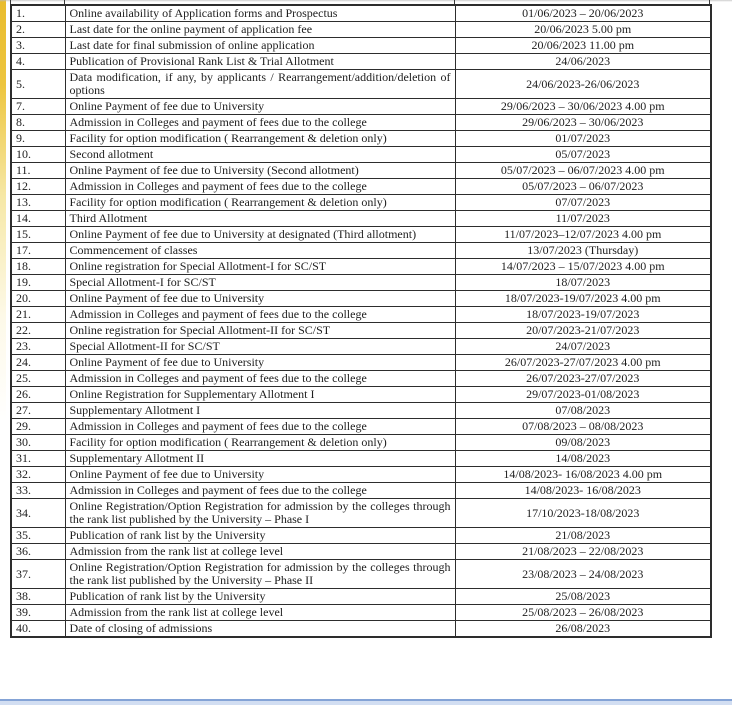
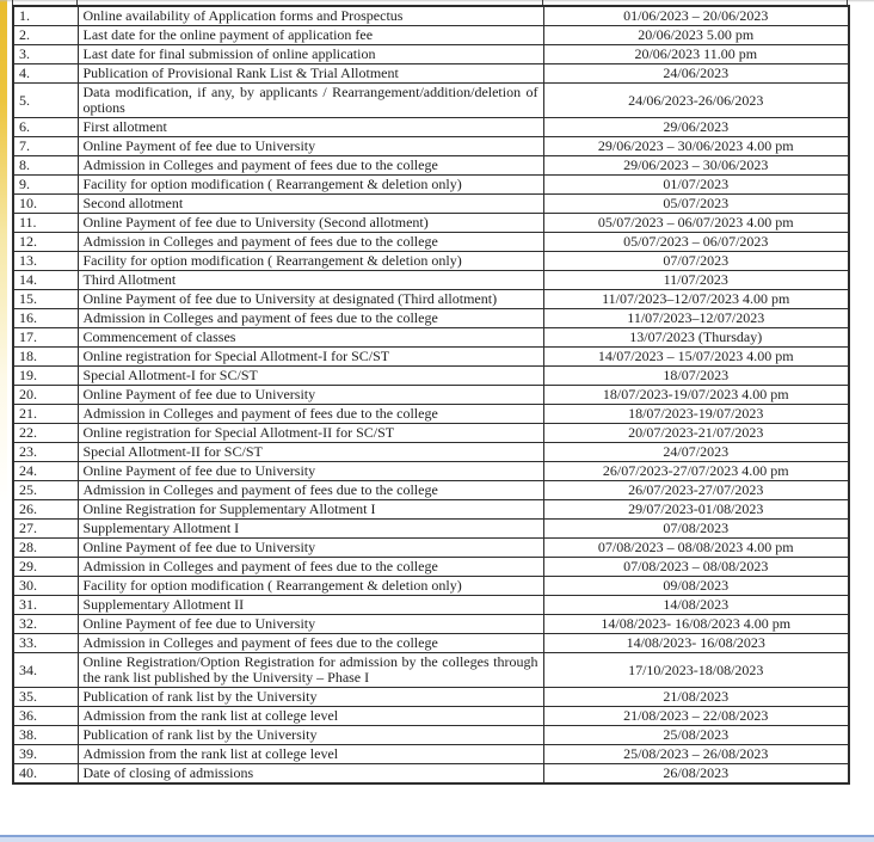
  1.	Online availability of Application forms and Prospectus	01/06/2023 – 20/06/2023
  2.	Last date for the online payment of application fee	20/06/2023 5.00 pm
  3.	Last date for final submission of online application	20/06/2023 11.00 pm
  4.	Publication of Provisional Rank List & Trial Allotment	24/06/2023
  5.	Data modification, if any, by applicants / Rearrangement/addition/deletion of options	24/06/2023-26/06/2023
+ 6.	First allotment	29/06/2023
  7.	Online Payment of fee due to University	29/06/2023 – 30/06/2023 4.00 pm
  8.	Admission in Colleges and payment of fees due to the college	29/06/2023 – 30/06/2023
  9.	Facility for option modification ( Rearrangement & deletion only)	01/07/2023
  10.	Second allotment	05/07/2023
  11.	Online Payment of fee due to University (Second allotment)	05/07/2023 – 06/07/2023 4.00 pm
  12.	Admission in Colleges and payment of fees due to the college	05/07/2023 – 06/07/2023
  13.	Facility for option modification ( Rearrangement & deletion only)	07/07/2023
  14.	Third Allotment	11/07/2023
  15.	Online Payment of fee due to University at designated (Third allotment)	11/07/2023–12/07/2023 4.00 pm
+ 16.	Admission in Colleges and payment of fees due to the college	11/07/2023–12/07/2023
  17.	Commencement of classes	13/07/2023 (Thursday)
  18.	Online registration for Special Allotment-I for SC/ST	14/07/2023 – 15/07/2023 4.00 pm
  19.	Special Allotment-I for SC/ST	18/07/2023
  20.	Online Payment of fee due to University	18/07/2023-19/07/2023 4.00 pm
  21.	Admission in Colleges and payment of fees due to the college	18/07/2023-19/07/2023
  22.	Online registration for Special Allotment-II for SC/ST	20/07/2023-21/07/2023
  23.	Special Allotment-II for SC/ST	24/07/2023
  24.	Online Payment of fee due to University	26/07/2023-27/07/2023 4.00 pm
  25.	Admission in Colleges and payment of fees due to the college	26/07/2023-27/07/2023
  26.	Online Registration for Supplementary Allotment I	29/07/2023-01/08/2023
  27.	Supplementary Allotment I	07/08/2023
+ 28.	Online Payment of fee due to University	07/08/2023 – 08/08/2023 4.00 pm
  29.	Admission in Colleges and payment of fees due to the college	07/08/2023 – 08/08/2023
  30.	Facility for option modification ( Rearrangement & deletion only)	09/08/2023
  31.	Supplementary Allotment II	14/08/2023
  32.	Online Payment of fee due to University	14/08/2023- 16/08/2023 4.00 pm
  33.	Admission in Colleges and payment of fees due to the college	14/08/2023- 16/08/2023
  34.	Online Registration/Option Registration for admission by the colleges through the rank list published by the University – Phase I	17/10/2023-18/08/2023
  35.	Publication of rank list by the University	21/08/2023
  36.	Admission from the rank list at college level	21/08/2023 – 22/08/2023
- 37.	Online Registration/Option Registration for admission by the colleges through the rank list published by the University – Phase II	23/08/2023 – 24/08/2023
  38.	Publication of rank list by the University	25/08/2023
  39.	Admission from the rank list at college level	25/08/2023 – 26/08/2023
  40.	Date of closing of admissions	26/08/2023
